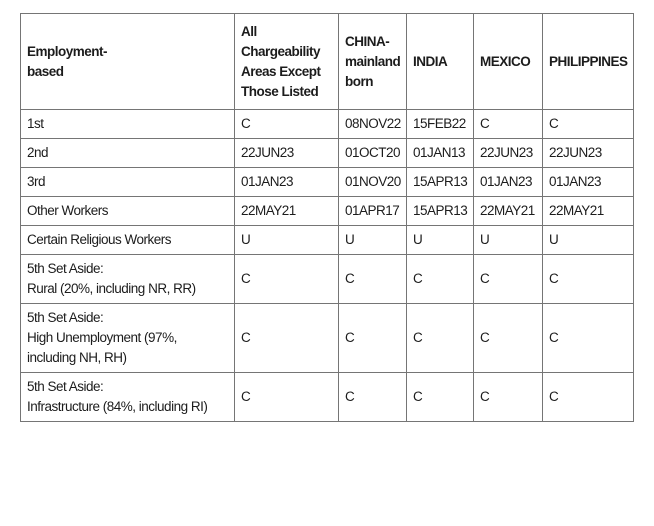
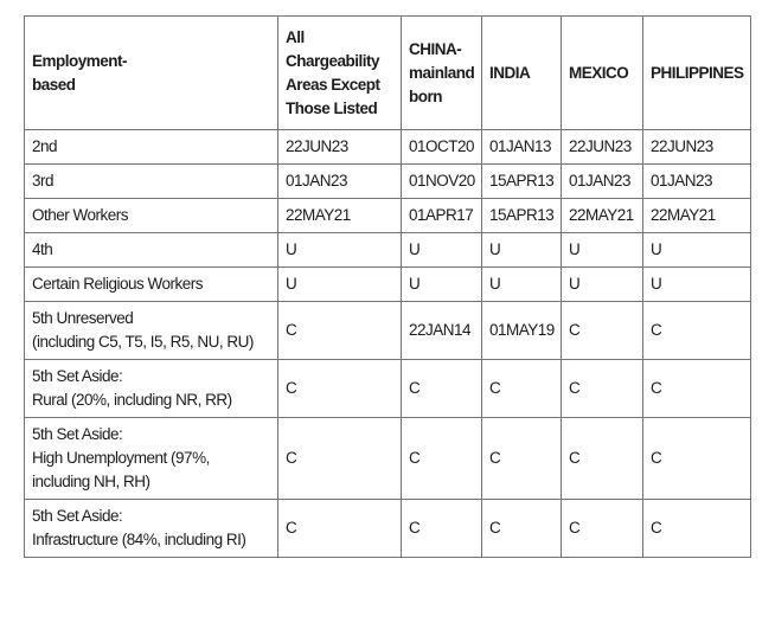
  Employment- based	All Chargeability Areas Except Those Listed	CHINA- mainland born	INDIA	MEXICO	PHILIPPINES
- 1st	C	08NOV22	15FEB22	C	C
  2nd	22JUN23	01OCT20	01JAN13	22JUN23	22JUN23
  3rd	01JAN23	01NOV20	15APR13	01JAN23	01JAN23
  Other Workers	22MAY21	01APR17	15APR13	22MAY21	22MAY21
+ 4th	U	U	U	U	U
  Certain Religious Workers	U	U	U	U	U
+ 5th Unreserved (including C5, T5, I5, R5, NU, RU)	C	22JAN14	01MAY19	C	C
  5th Set Aside: Rural (20%, including NR, RR)	C	C	C	C	C
  5th Set Aside: High Unemployment (97%, including NH, RH)	C	C	C	C	C
  5th Set Aside: Infrastructure (84%, including RI)	C	C	C	C	C
